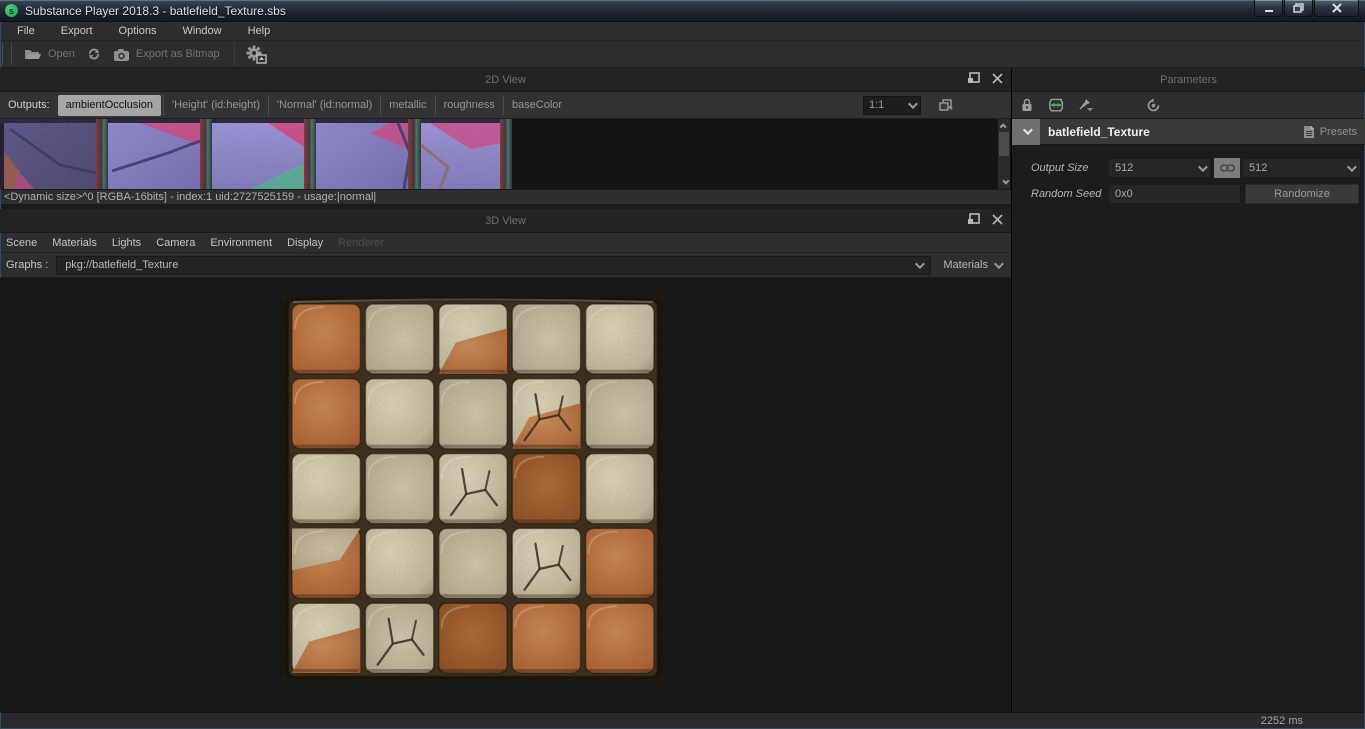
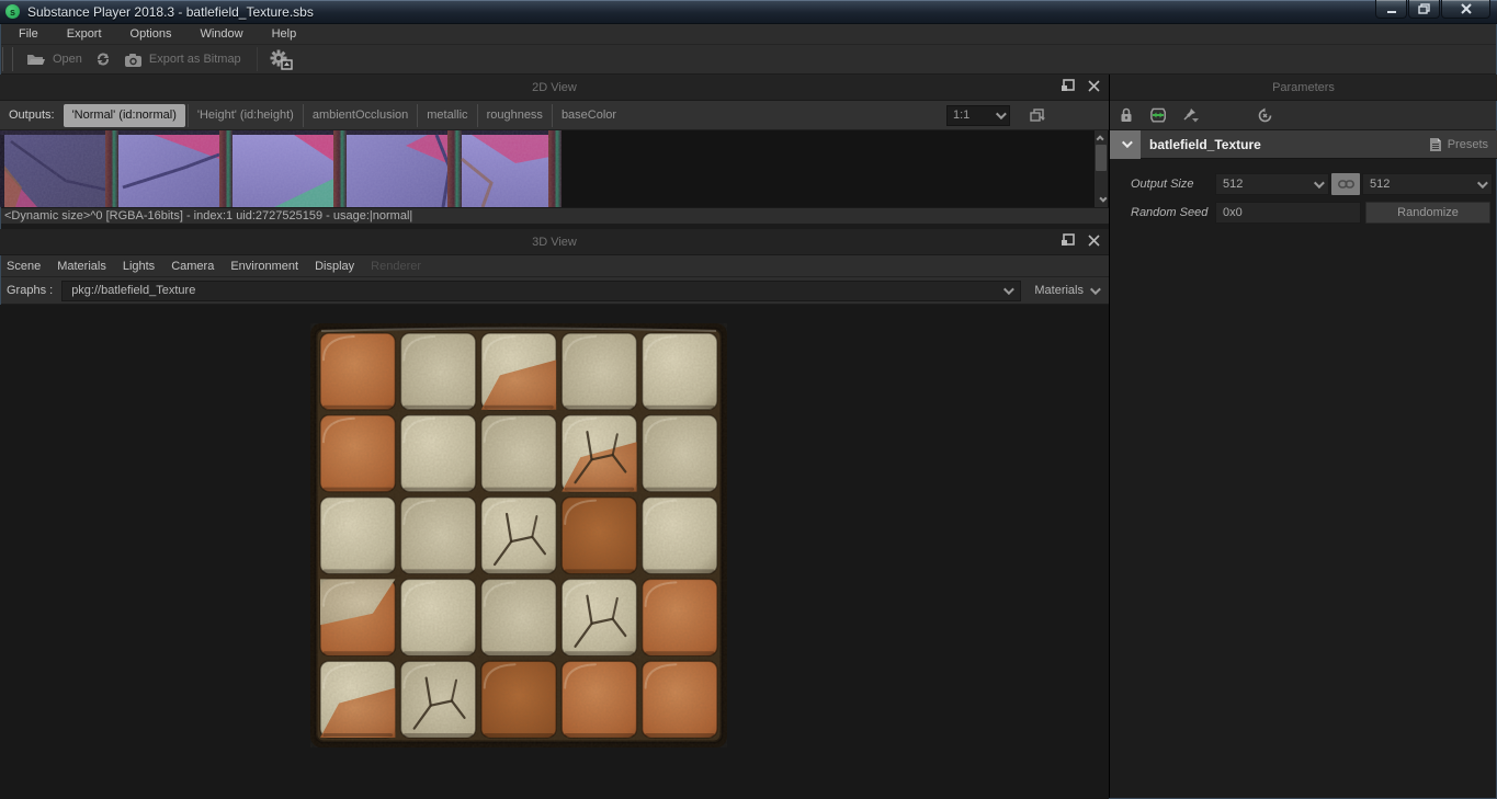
  s
  Substance Player 2018.3 - batlefield_Texture.sbs
  File
  Export
  Options
  Window
  Help
  Open
  Export as Bitmap
  2D View
  Outputs:
- ambientOcclusion
+ 'Normal' (id:normal)
  'Height' (id:height)
- 'Normal' (id:normal)
+ ambientOcclusion
  metallic
  roughness
  baseColor
  1:1
  <Dynamic size>^0 [RGBA-16bits] - index:1 uid:2727525159 - usage:|normal|
  3D View
  Scene
  Materials
  Lights
  Camera
  Environment
  Display
  Renderer
  Graphs :
  pkg://batlefield_Texture
  Materials
  Parameters
  batlefield_Texture
  Presets
  Output Size
  512
  512
  Random Seed
  0x0
  Randomize
- 2252 ms
